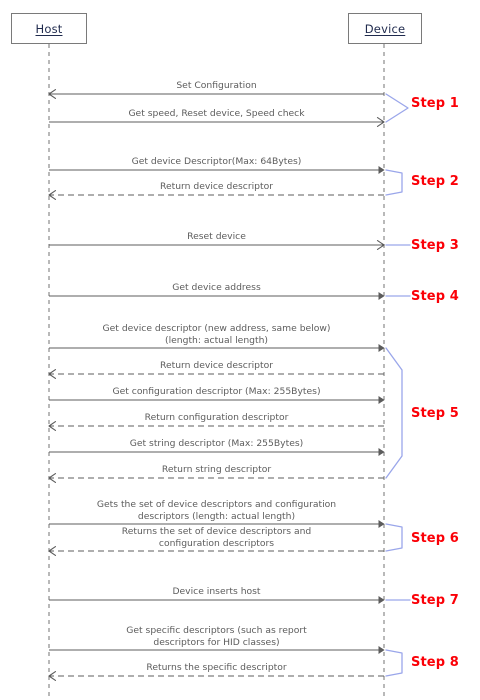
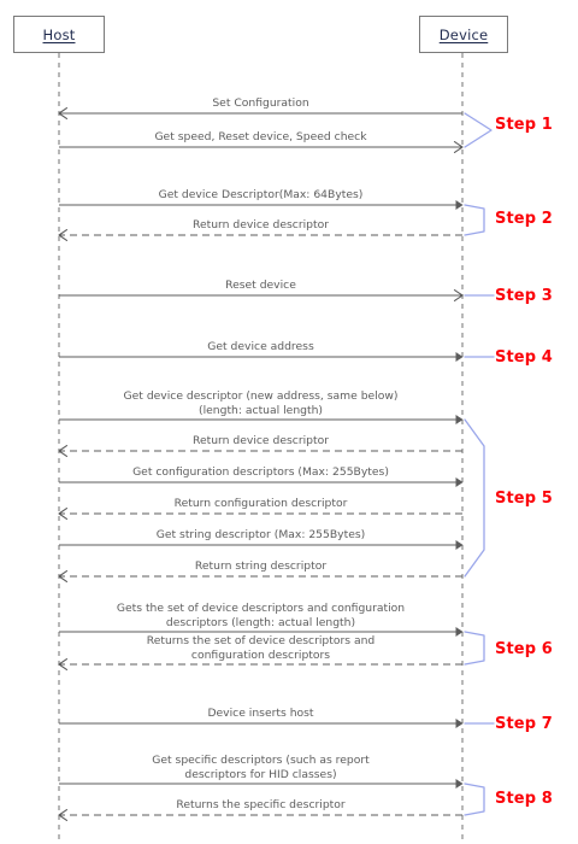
  Host
  Device
  Set Configuration
  Get speed, Reset device, Speed check
  Get device Descriptor(Max: 64Bytes)
  Return device descriptor
  Reset device
  Get device address
  Get device descriptor (new address, same below)
  (length: actual length)
  Return device descriptor
- Get configuration descriptor (Max: 255Bytes)
+ Get configuration descriptors (Max: 255Bytes)
  Return configuration descriptor
  Get string descriptor (Max: 255Bytes)
  Return string descriptor
  Gets the set of device descriptors and configuration
  descriptors (length: actual length)
  Returns the set of device descriptors and
  configuration descriptors
  Device inserts host
  Get specific descriptors (such as report
  descriptors for HID classes)
  Returns the specific descriptor
  Step 1
  Step 2
  Step 3
  Step 4
  Step 5
  Step 6
  Step 7
  Step 8
